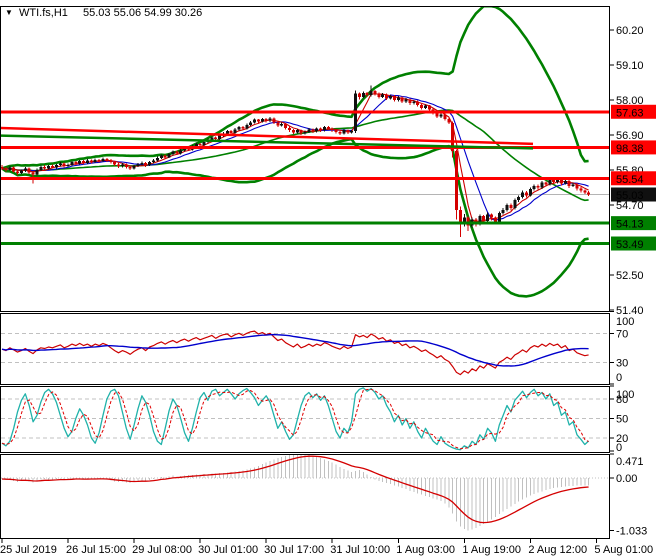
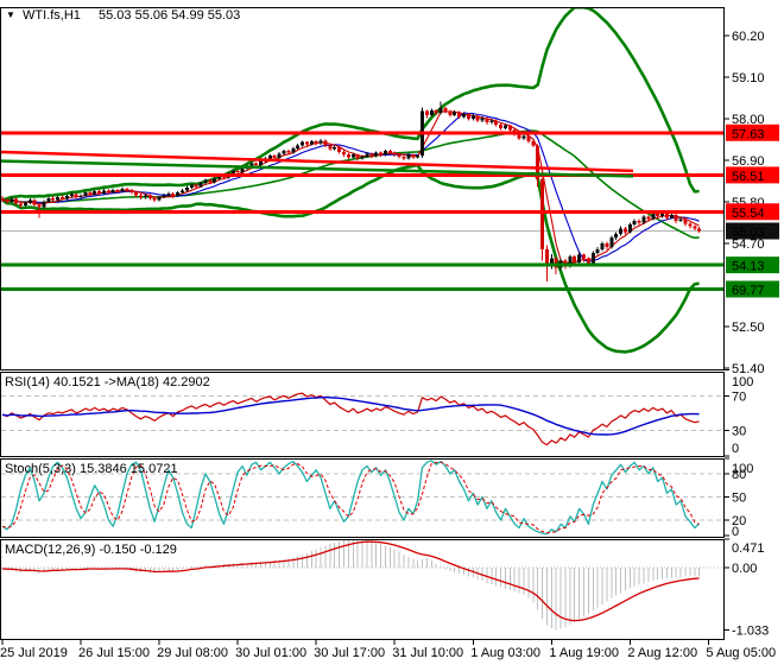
  60.20
  59.10
  58.00
  56.90
  55.80
  54.70
  52.50
  51.40
  57.63
- 98.38
+ 56.51
  55.54
  55.03
  54.13
- 53.49
+ 69.77
  100
  70
  30
  0
  100
  80
  50
  20
  0
  0.471
  0.00
  -1.033
  25 Jul 2019
  26 Jul 15:00
  29 Jul 08:00
  30 Jul 01:00
  30 Jul 17:00
  31 Jul 10:00
  1 Aug 03:00
  1 Aug 19:00
  2 Aug 12:00
- 5 Aug 01:00
+ 5 Aug 05:00
  ▼
  WTI.fs,H1
- 55.03 55.06 54.99 30.26
+ 55.03 55.06 54.99 55.03
+ RSI(14) 40.1521 ->MA(18) 42.2902
+ Stoch(5,3,3) 15.3846 15.0721
+ MACD(12,26,9) -0.150 -0.129
